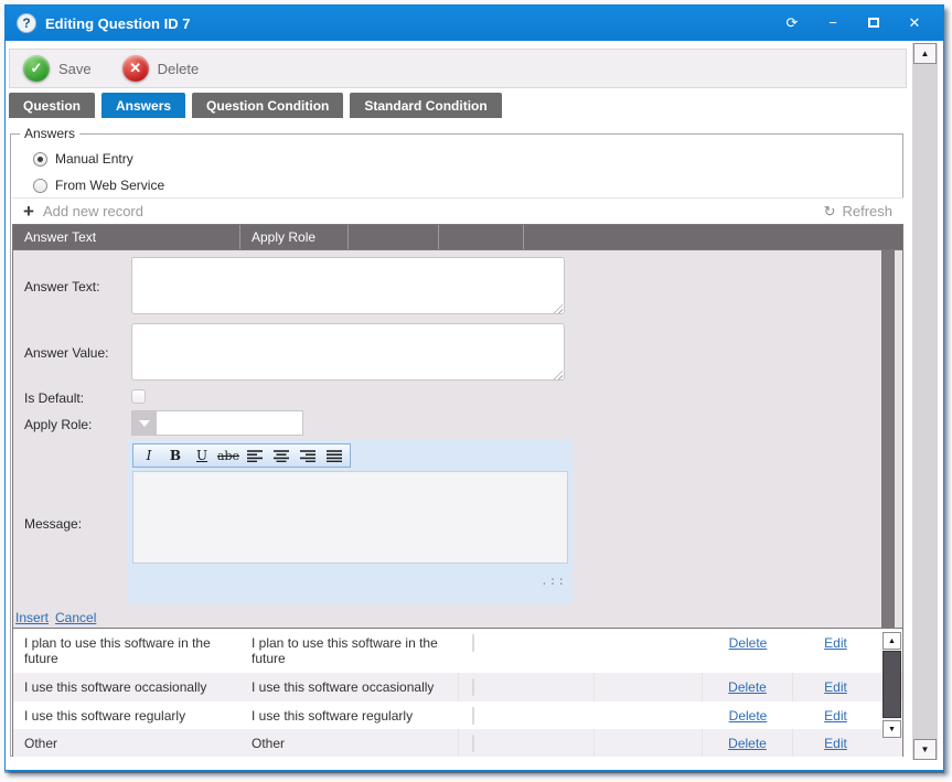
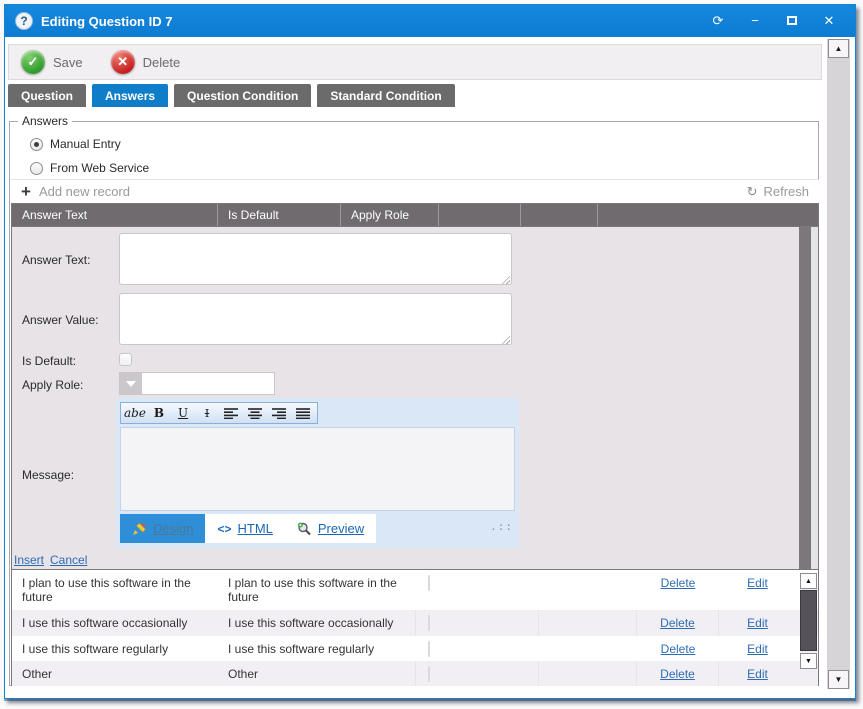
  ?
  Editing Question ID 7
  ⟳
  −
  ✕
  ✓
  Save
  ✕
  Delete
  Question
  Answers
  Question Condition
  Standard Condition
  Answers
  Manual Entry
  From Web Service
  +
  Add new record
  ↻
  Refresh
  Answer Text
+ Is Default
  Apply Role
  Answer Text:
  Answer Value:
  Is Default:
  Apply Role:
  Message:
- I
+ abe
  B
  U
- abe
+ I
+ Design
+ <>
+ HTML
+ Preview
  .::
  Insert
  Cancel
  I plan to use this software in the future
  I plan to use this software in the future
  Delete
  Edit
  I use this software occasionally
  I use this software occasionally
  Delete
  Edit
  I use this software regularly
  I use this software regularly
  Delete
  Edit
  Other
  Other
  Delete
  Edit
  ▲
  ▼
